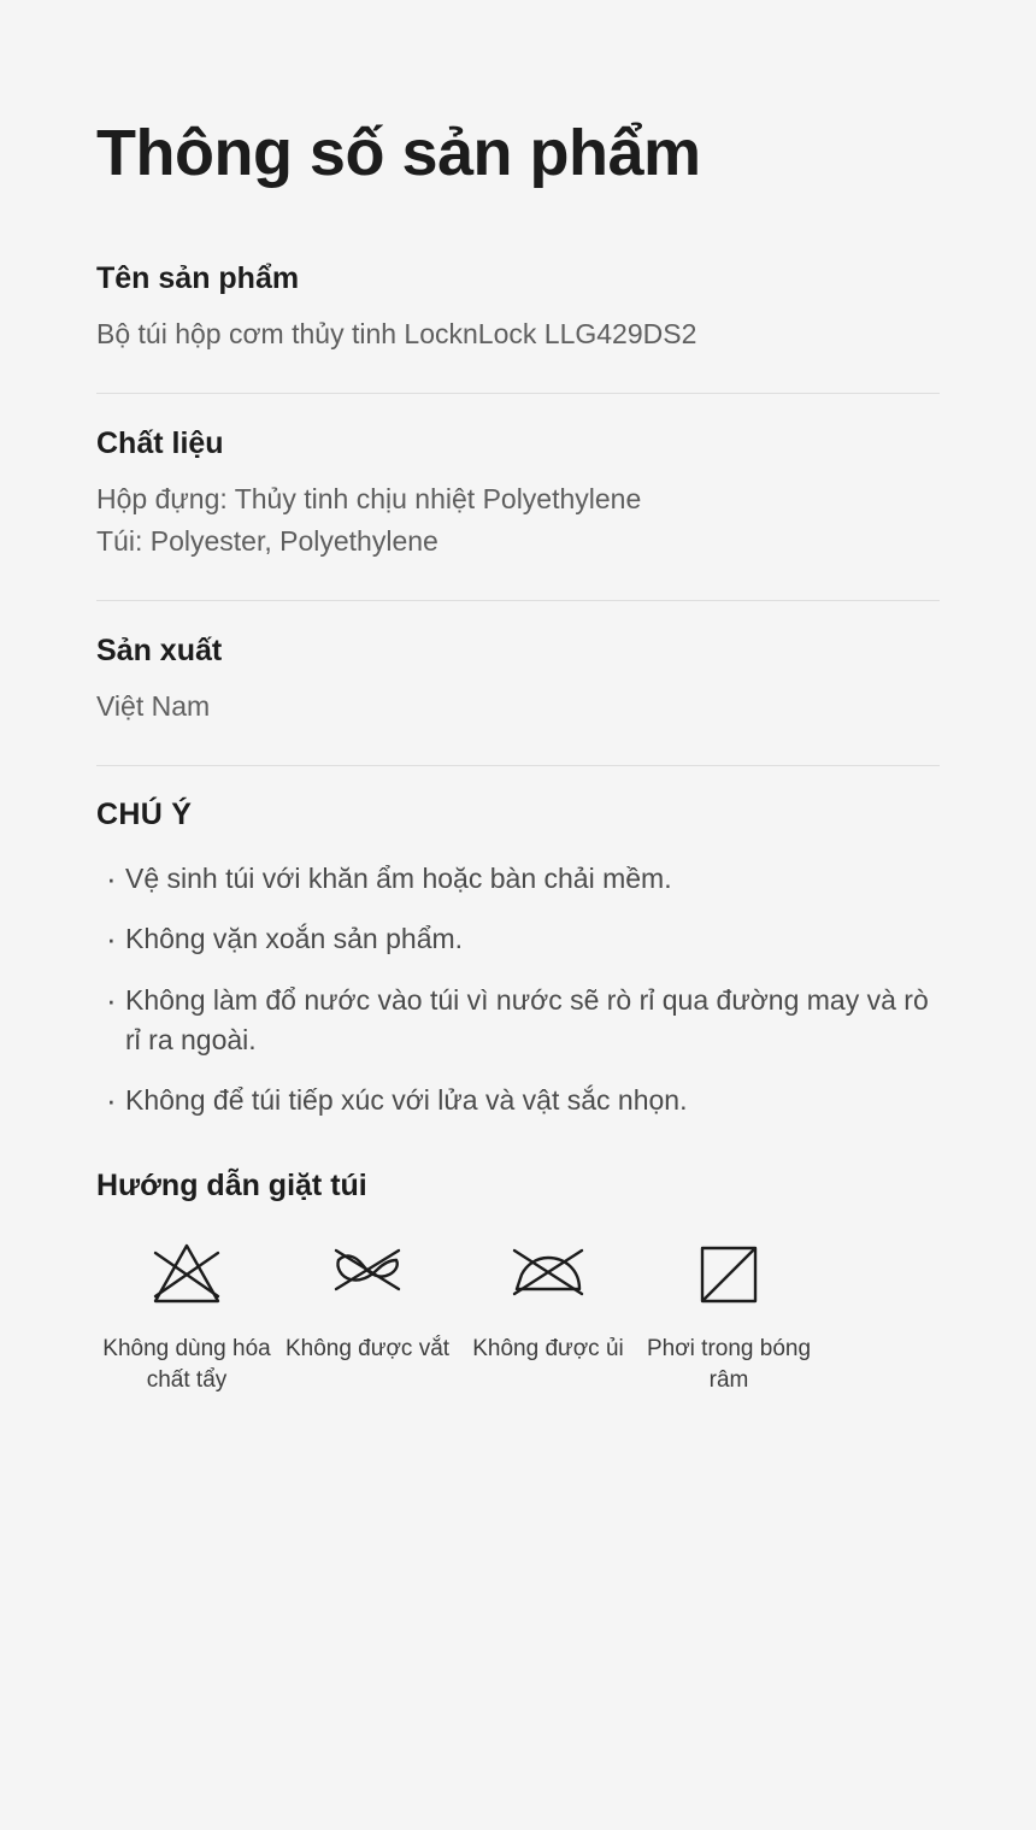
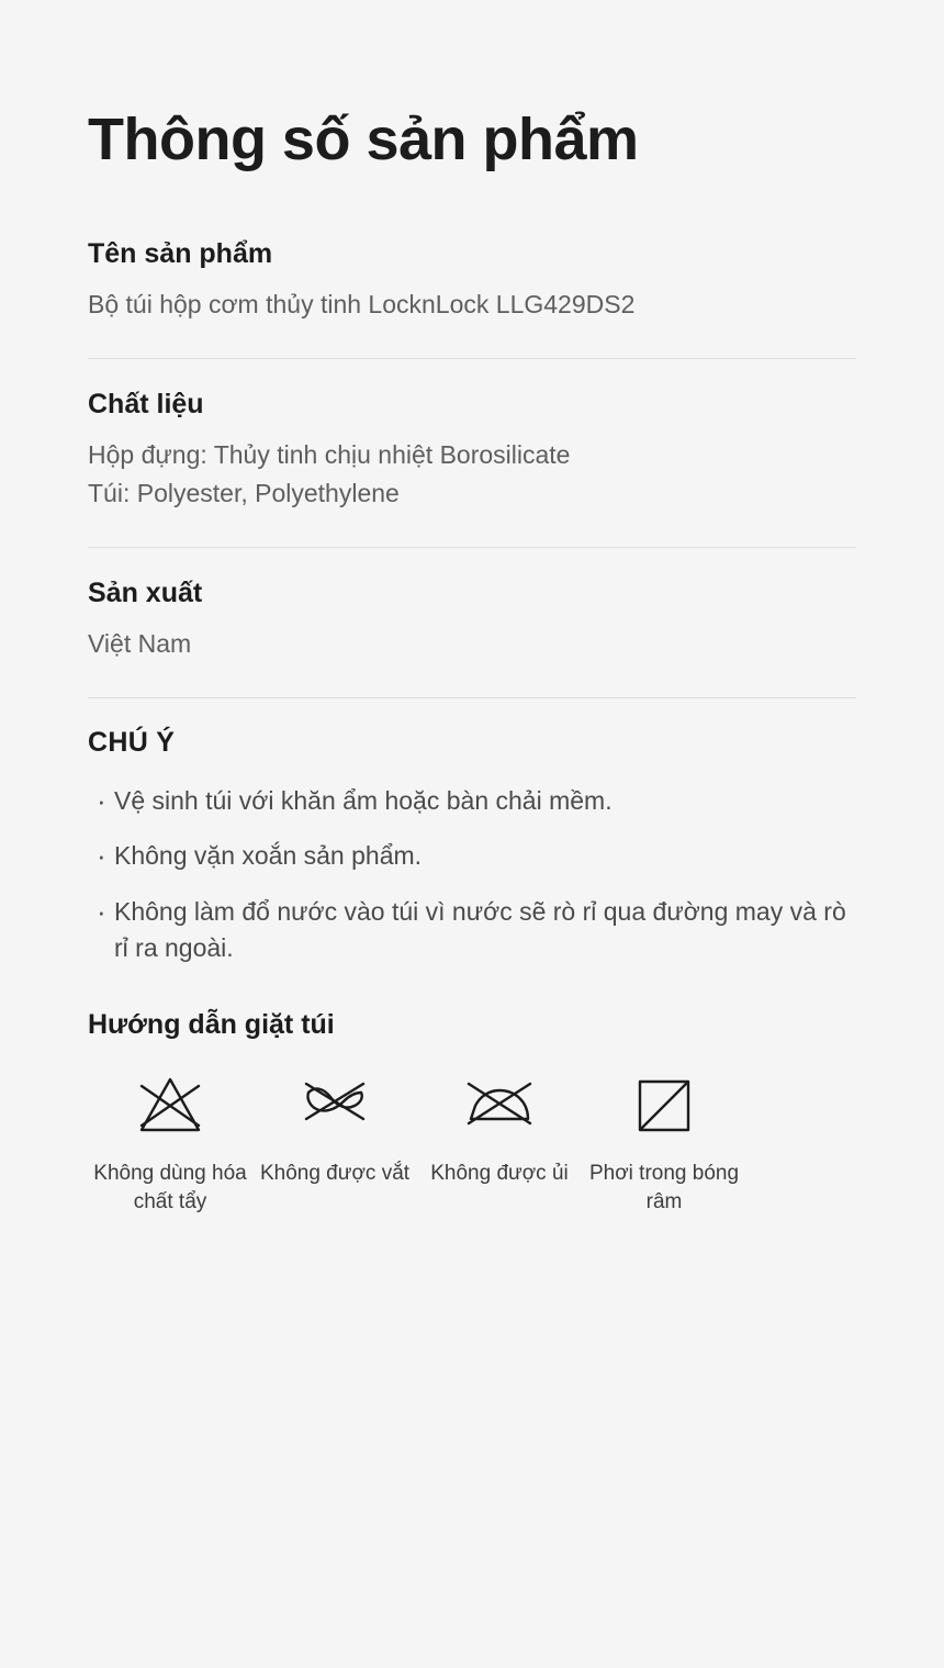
  Thông số sản phẩm
  Tên sản phẩm
  Bộ túi hộp cơm thủy tinh LocknLock LLG429DS2
  Chất liệu
- Hộp đựng: Thủy tinh chịu nhiệt Polyethylene
+ Hộp đựng: Thủy tinh chịu nhiệt Borosilicate
  Túi: Polyester, Polyethylene
  Sản xuất
  Việt Nam
  CHÚ Ý
  Vệ sinh túi với khăn ẩm hoặc bàn chải mềm.
  Không vặn xoắn sản phẩm.
  Không làm đổ nước vào túi vì nước sẽ rò rỉ qua đường may và rò rỉ ra ngoài.
- Không để túi tiếp xúc với lửa và vật sắc nhọn.
  Hướng dẫn giặt túi
  Không dùng hóa chất tẩy
  Không được vắt
  Không được ủi
  Phơi trong bóng râm
